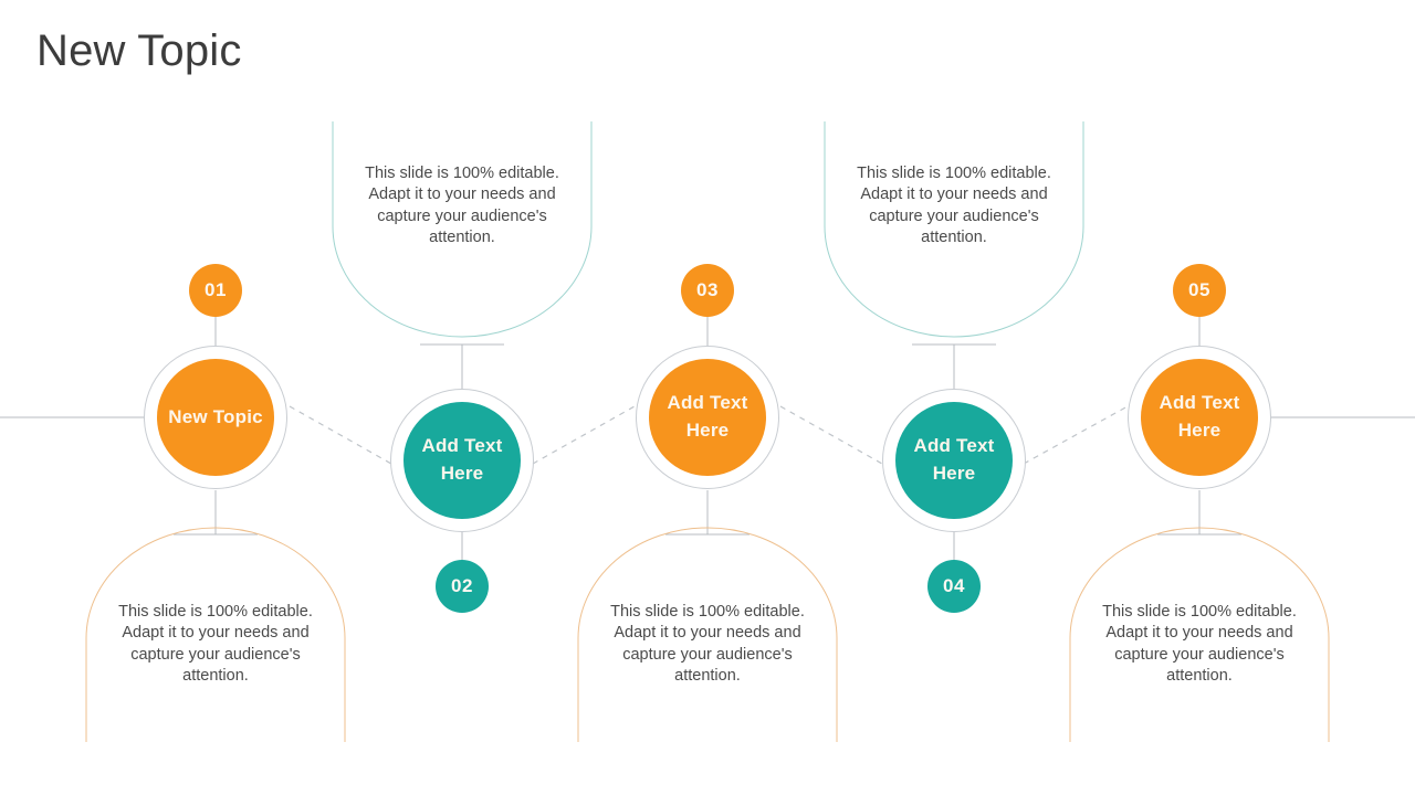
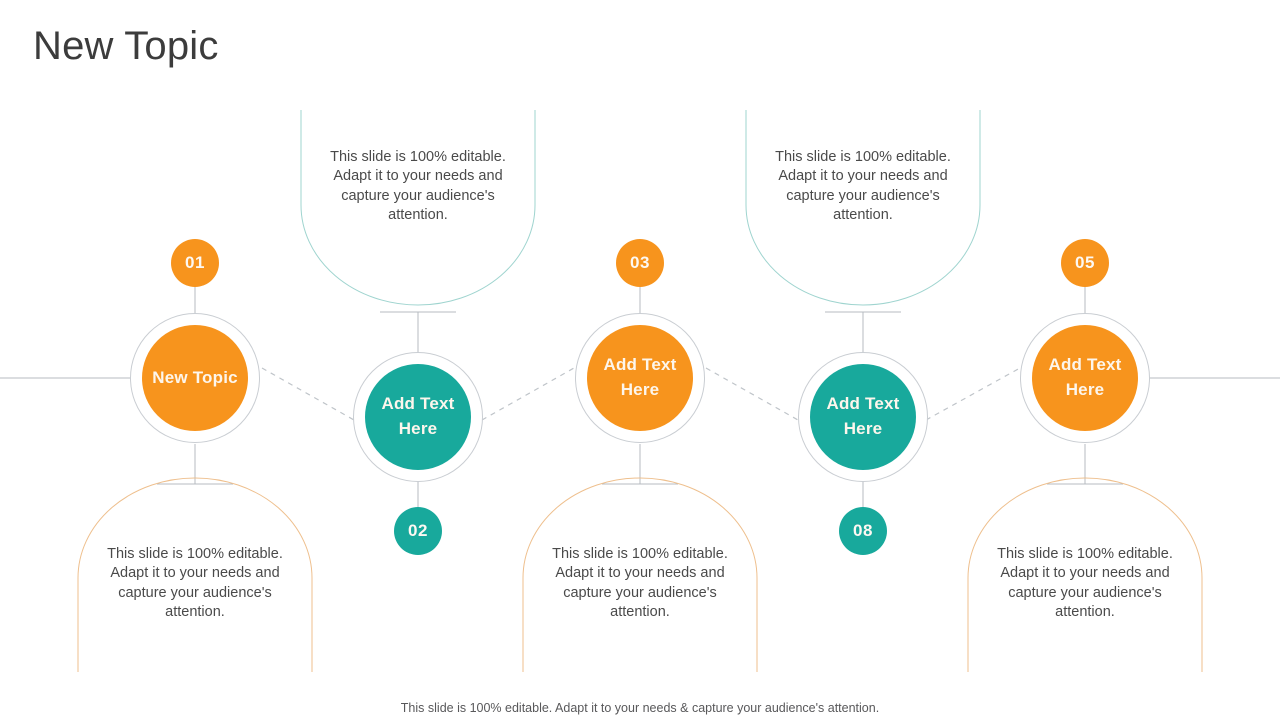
  New Topic
  This slide is 100% editable. Adapt it to your needs and capture your audience's attention.
  This slide is 100% editable. Adapt it to your needs and capture your audience's attention.
  This slide is 100% editable. Adapt it to your needs and capture your audience's attention.
  This slide is 100% editable. Adapt it to your needs and capture your audience's attention.
  This slide is 100% editable. Adapt it to your needs and capture your audience's attention.
  01
  02
  03
- 04
+ 08
  05
  New Topic
  Add Text Here
  Add Text Here
  Add Text Here
  Add Text Here
+ This slide is 100% editable. Adapt it to your needs & capture your audience's attention.
